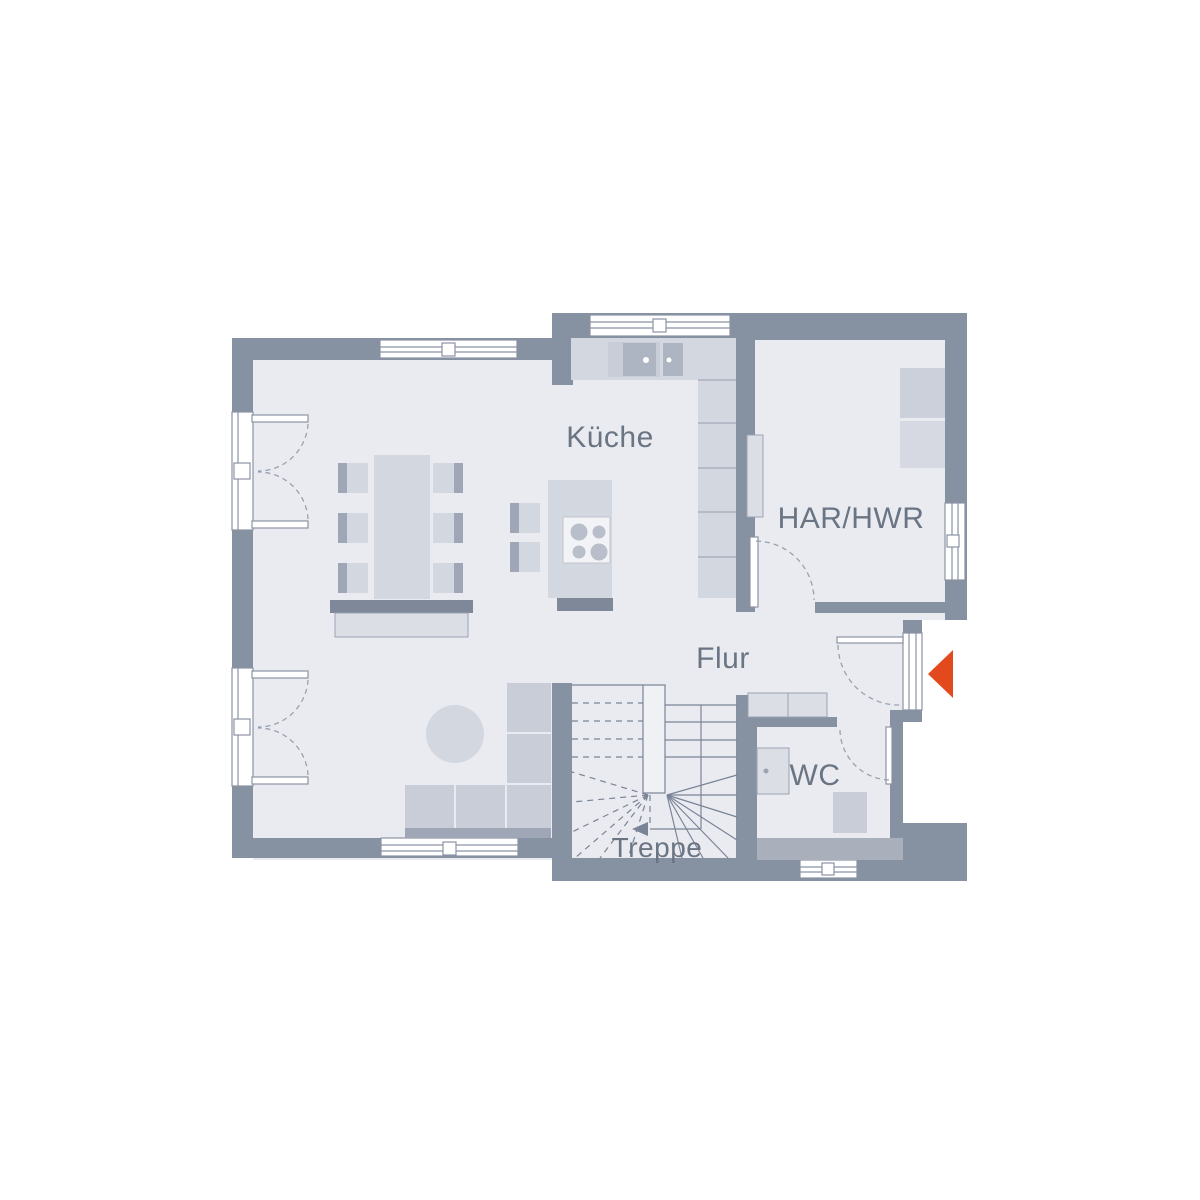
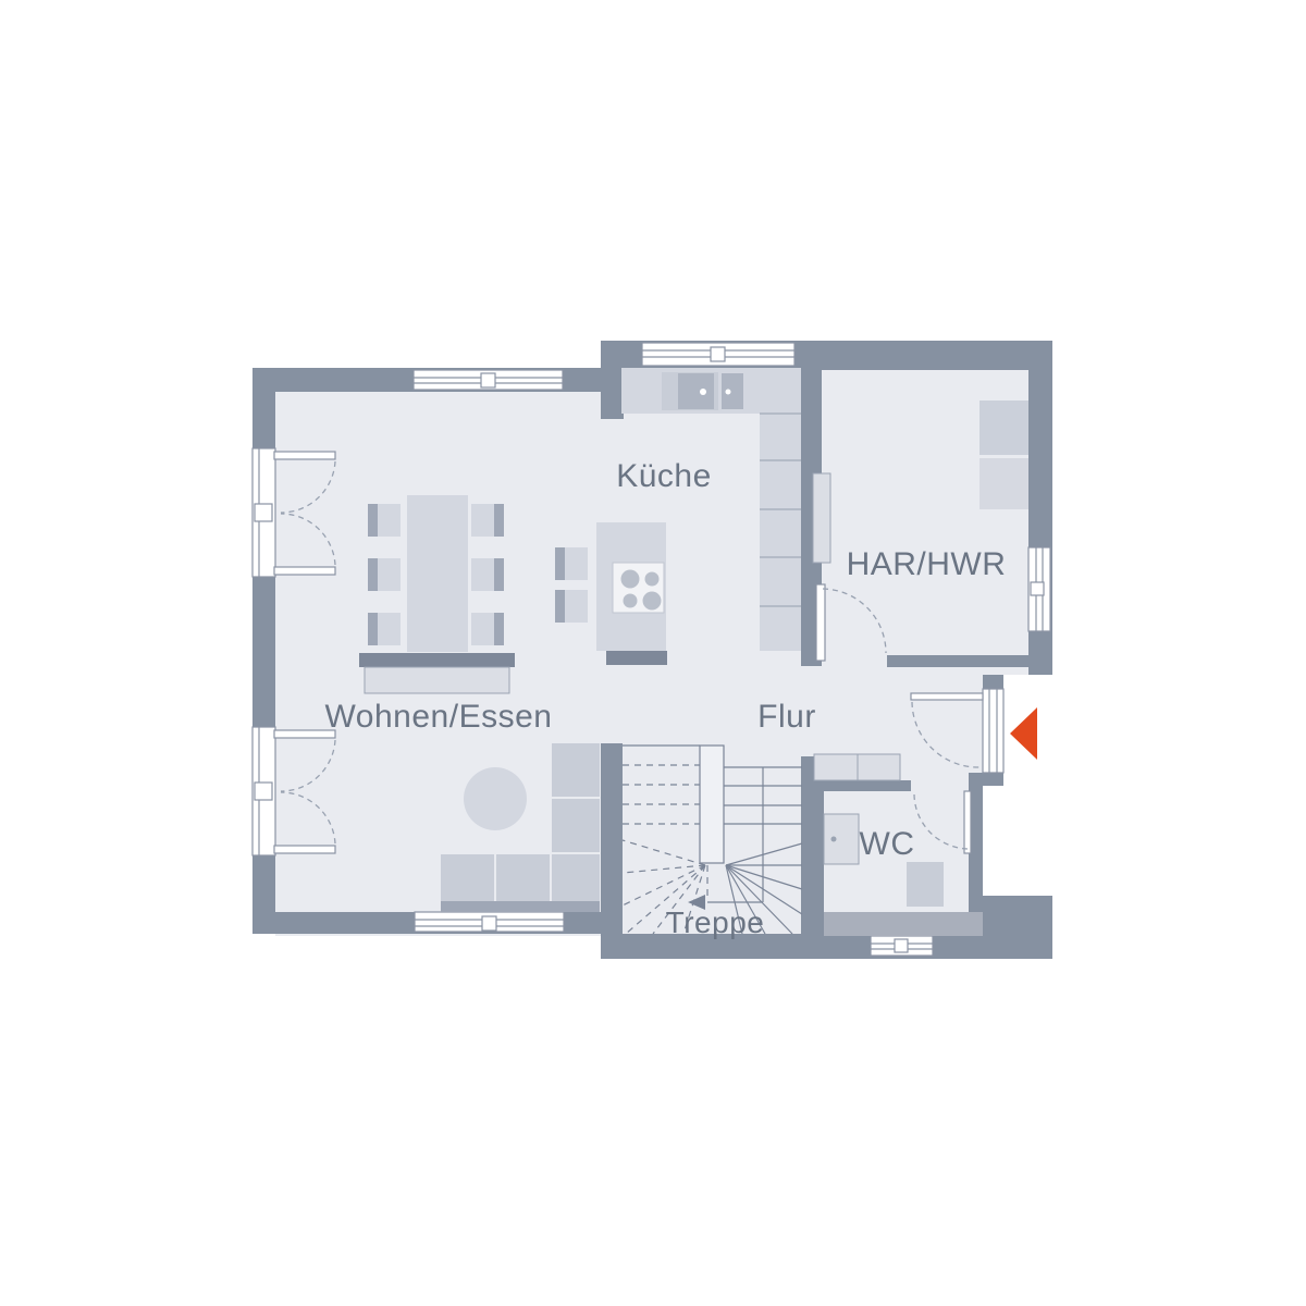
  Küche
  HAR/HWR
+ Wohnen/Essen
  Flur
  WC
  Treppe
